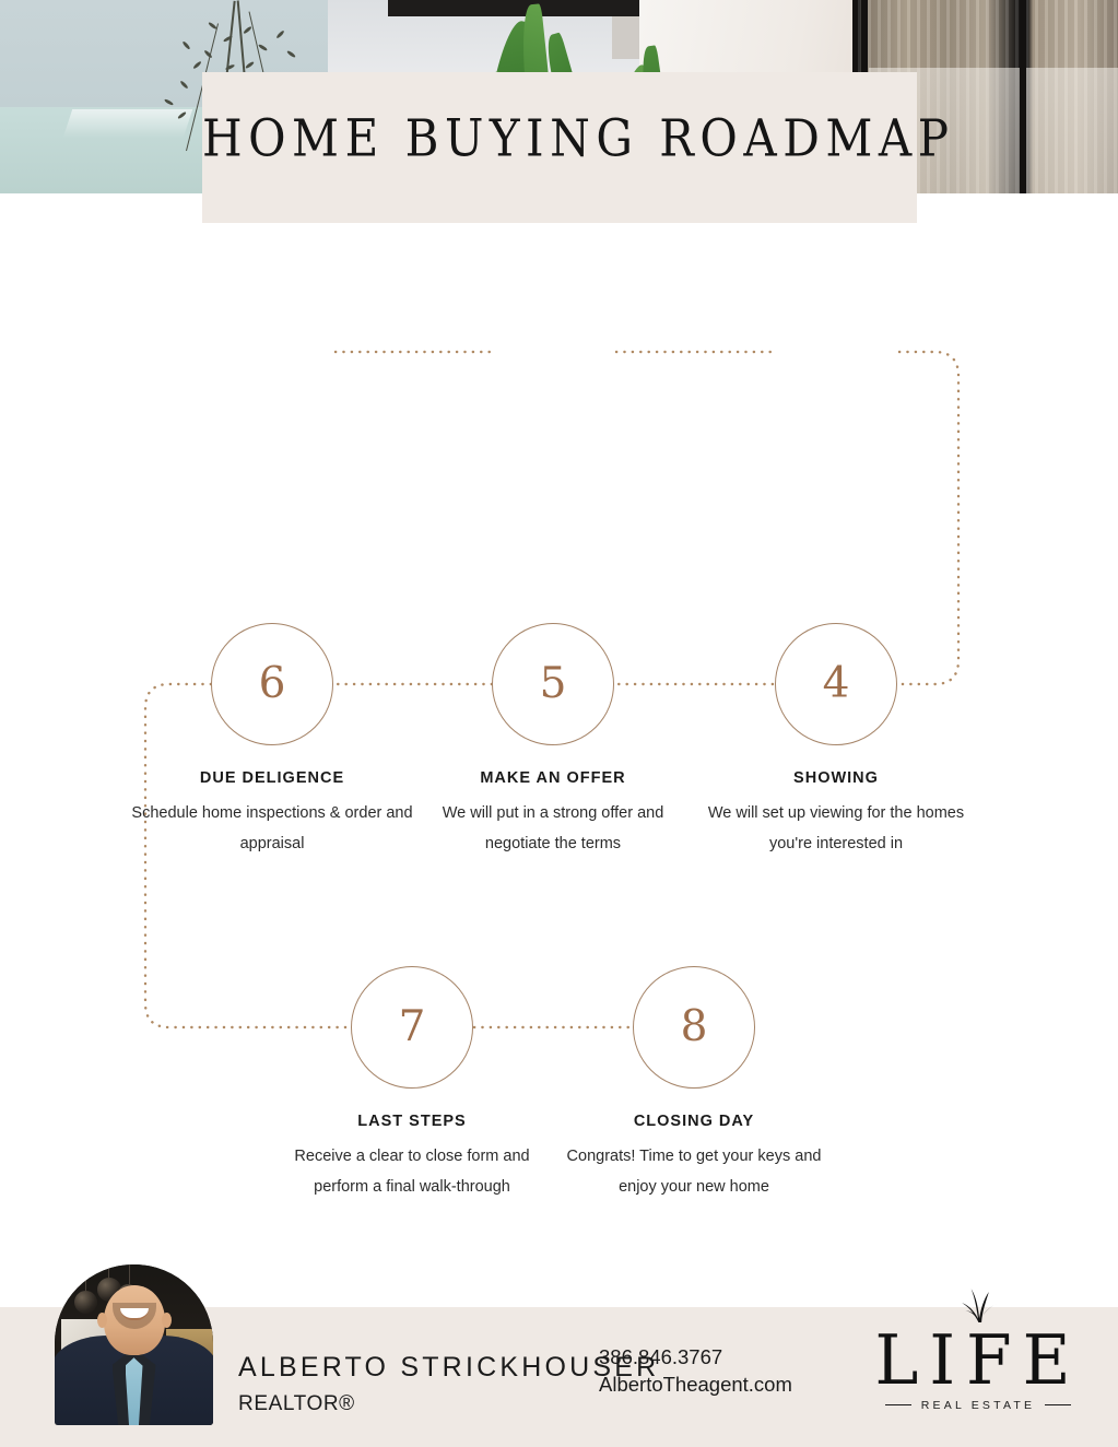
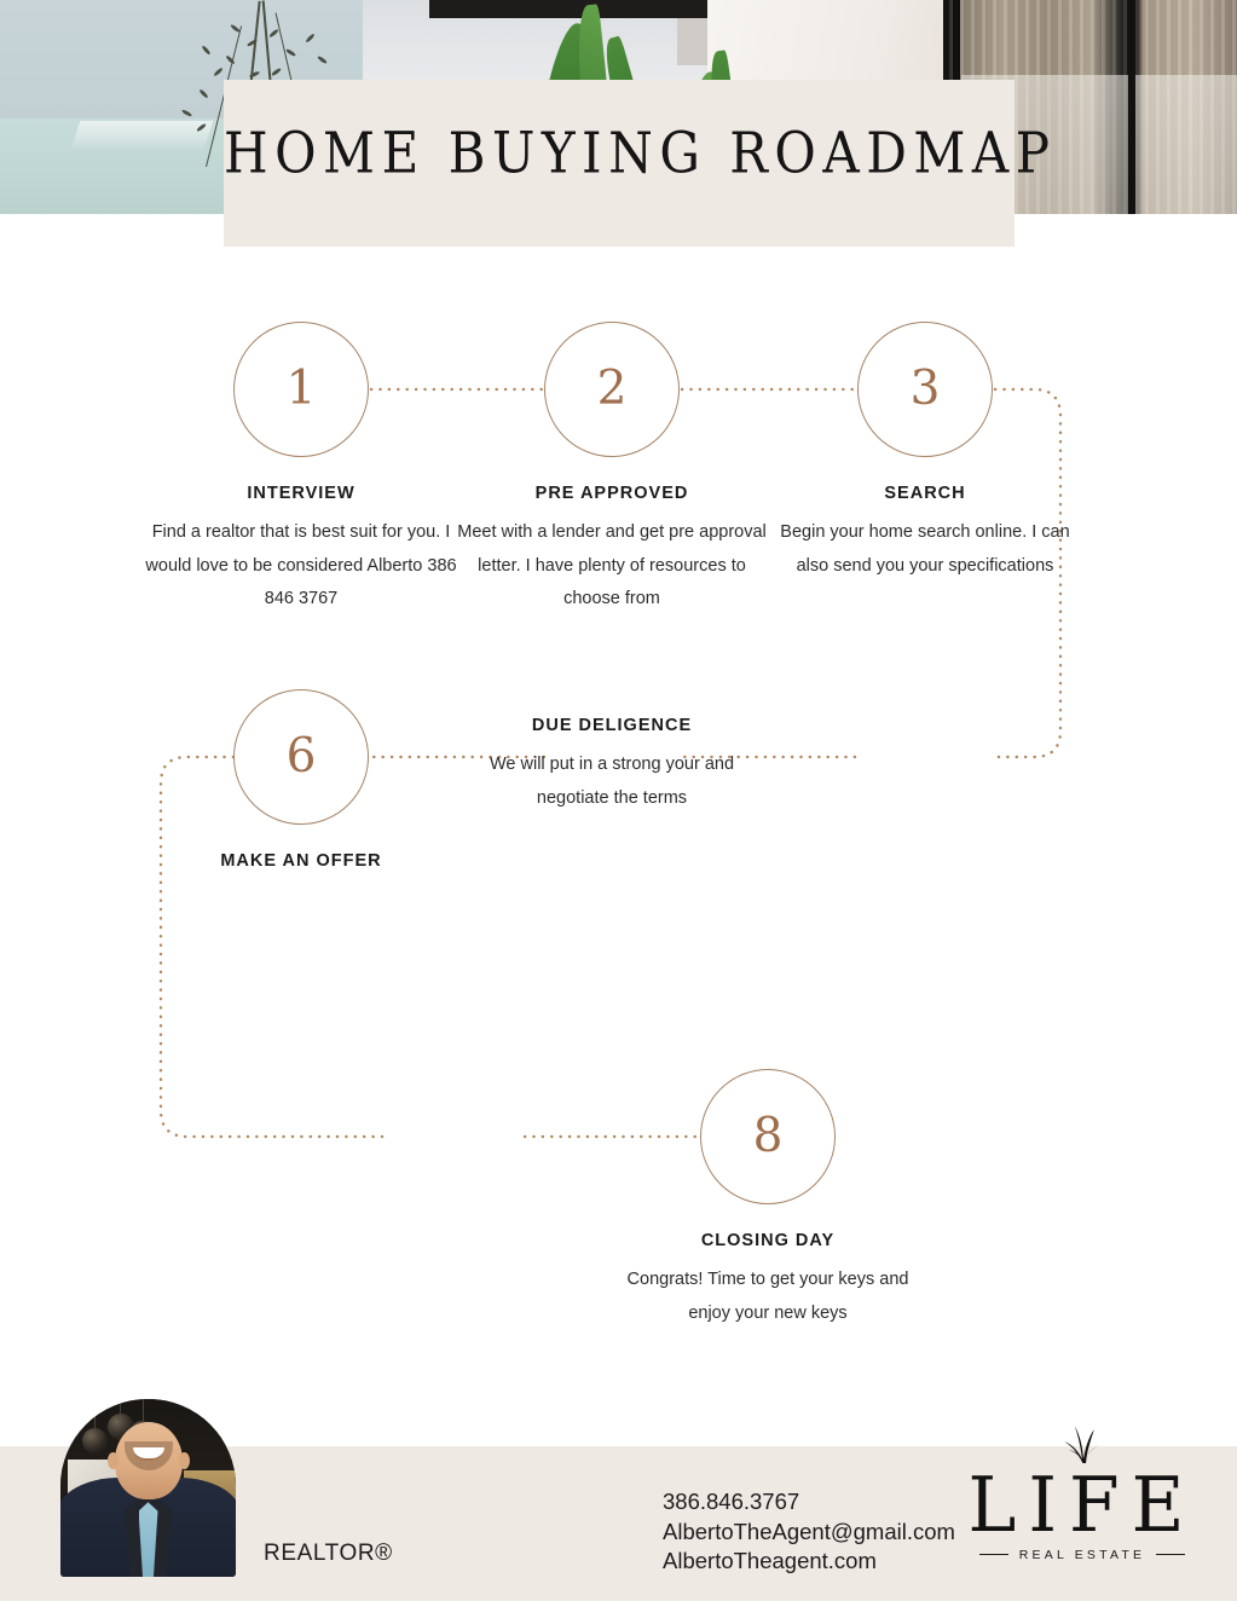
  HOME BUYING ROADMA
+ 1
+ INTERVIEW
+ Find a realtor that is best suit for you. I would love to be considered Alberto 386 846 3767
+ 2
+ PRE APPROVED
+ Meet with a lender and get pre approval letter. I have plenty of resources to choose from
+ 3
+ SEARCH
+ Begin your home search online. I can also send you your specifications
  6
- DUE DELIGENCE
+ MAKE AN OFFER
- Schedule home inspections & order and appraisal
- 5
- MAKE AN OFFER
+ DUE DELIGENCE
- We will put in a strong offer and negotiate the terms
+ We will put in a strong your and negotiate the terms
- 4
- SHOWING
- We will set up viewing for the homes you're interested in
- 7
- LAST STEPS
- Receive a clear to close form and perform a final walk-through
  8
  CLOSING DAY
- Congrats! Time to get your keys and enjoy your new home
+ Congrats! Time to get your keys and enjoy your new keys
- ALBERTO STRICKHOUSER
  REALTOR®
  386.846.3767
+ AlbertoTheAgent@gmail.com
  AlbertoTheagent.com
  LIFE
  REAL ESTATE
